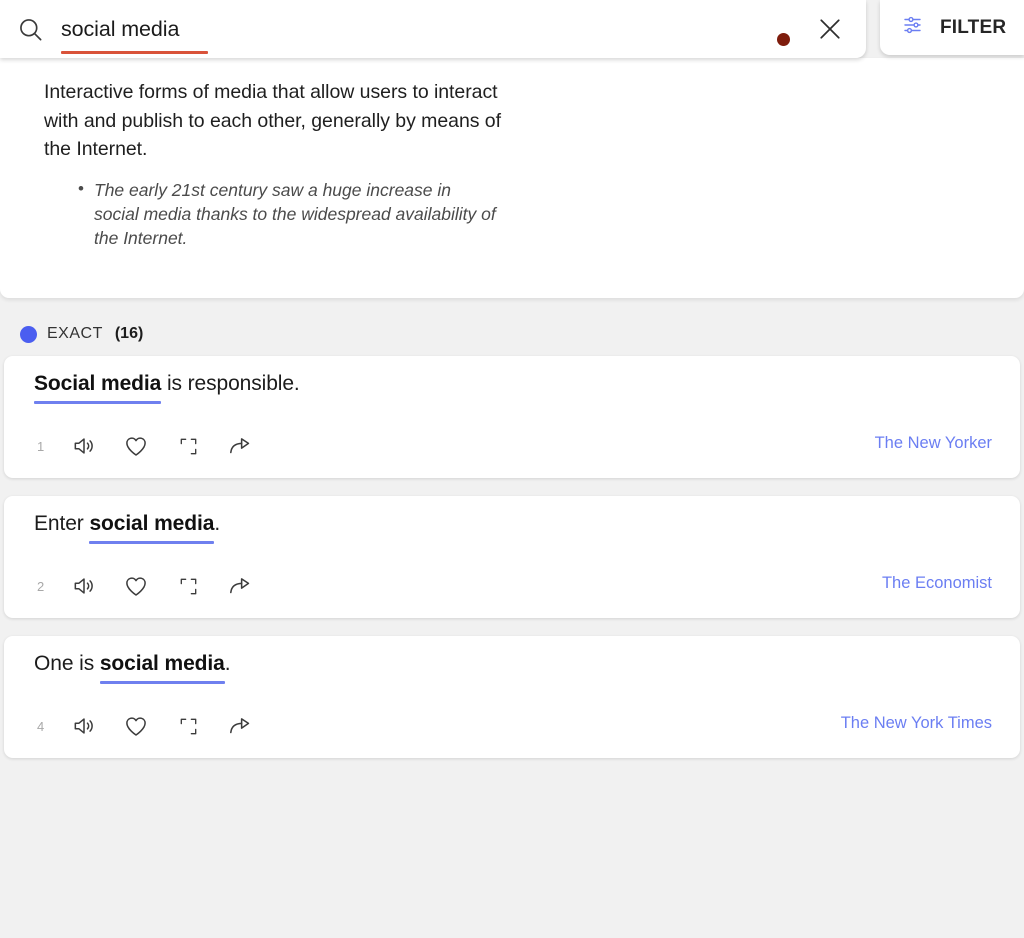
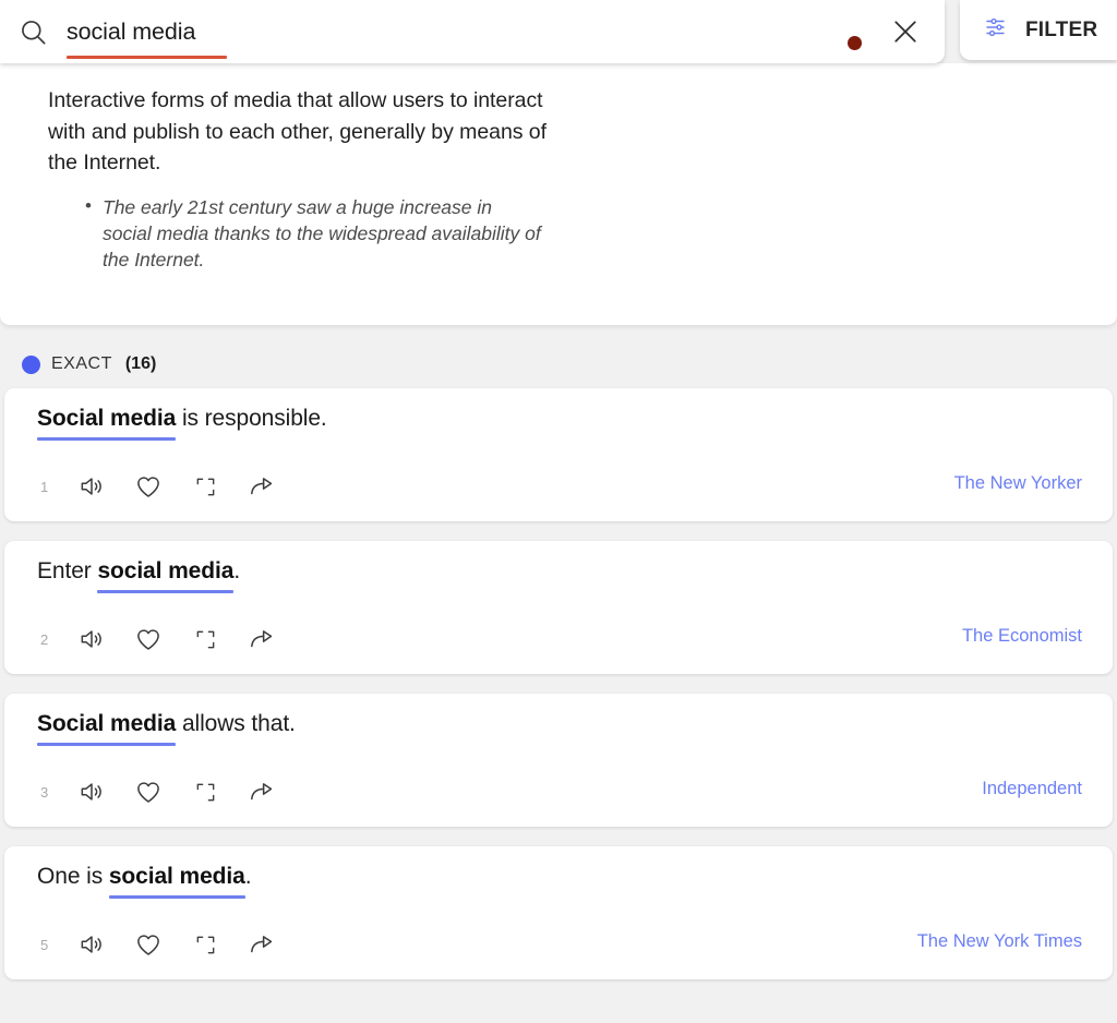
  social media
  FILTER
  Interactive forms of media that allow users to interact with and publish to each other, generally by means of the Internet.
  The early 21st century saw a huge increase in social media thanks to the widespread availability of the Internet.
  EXACT
  (16)
  Social media is responsible.
  1
  The New Yorker
  Enter social media.
  2
  The Economist
+ Social media allows that.
+ 3
+ Independent
  One is social media.
- 4
+ 5
  The New York Times
